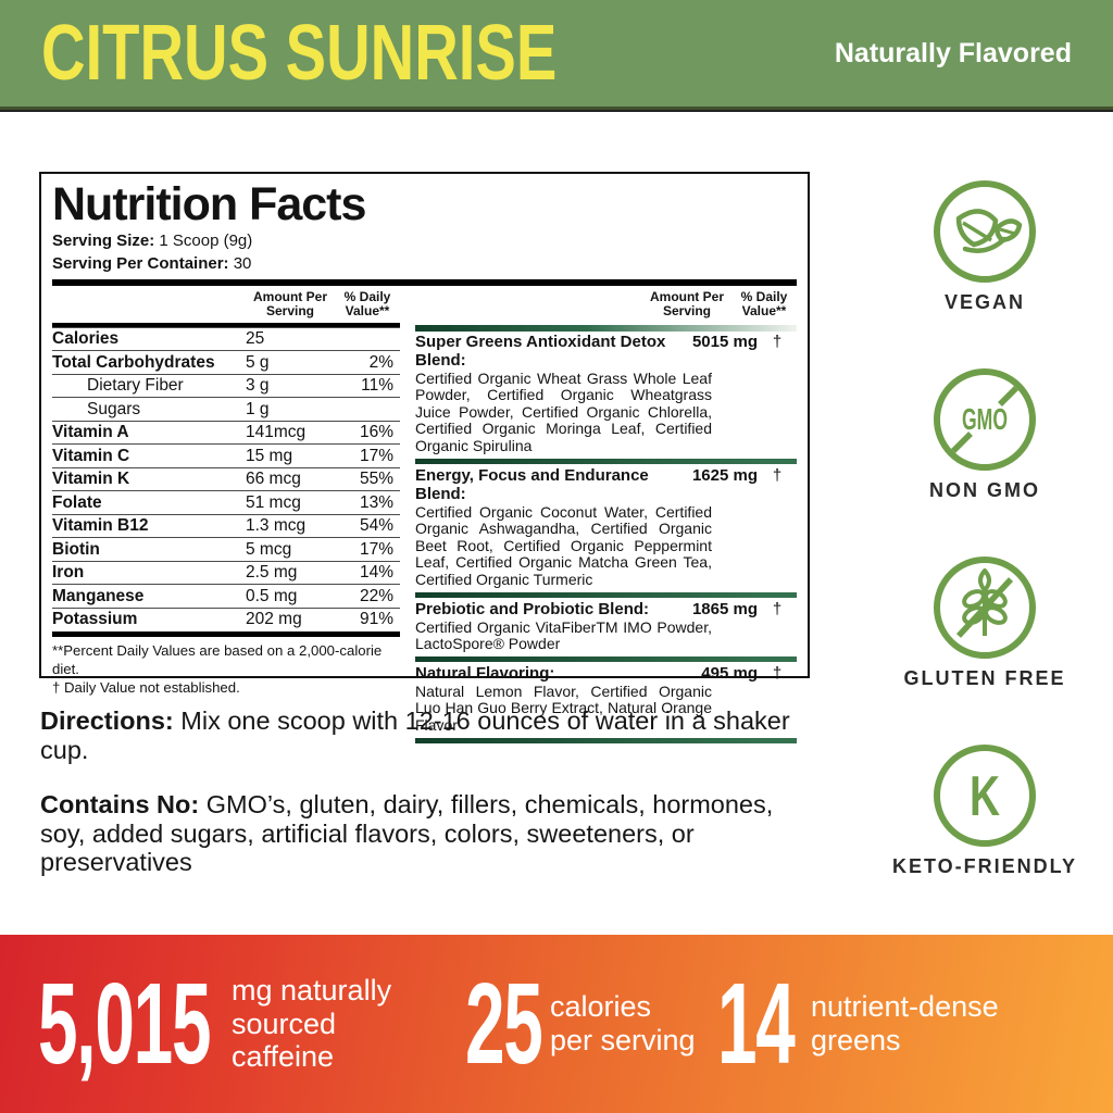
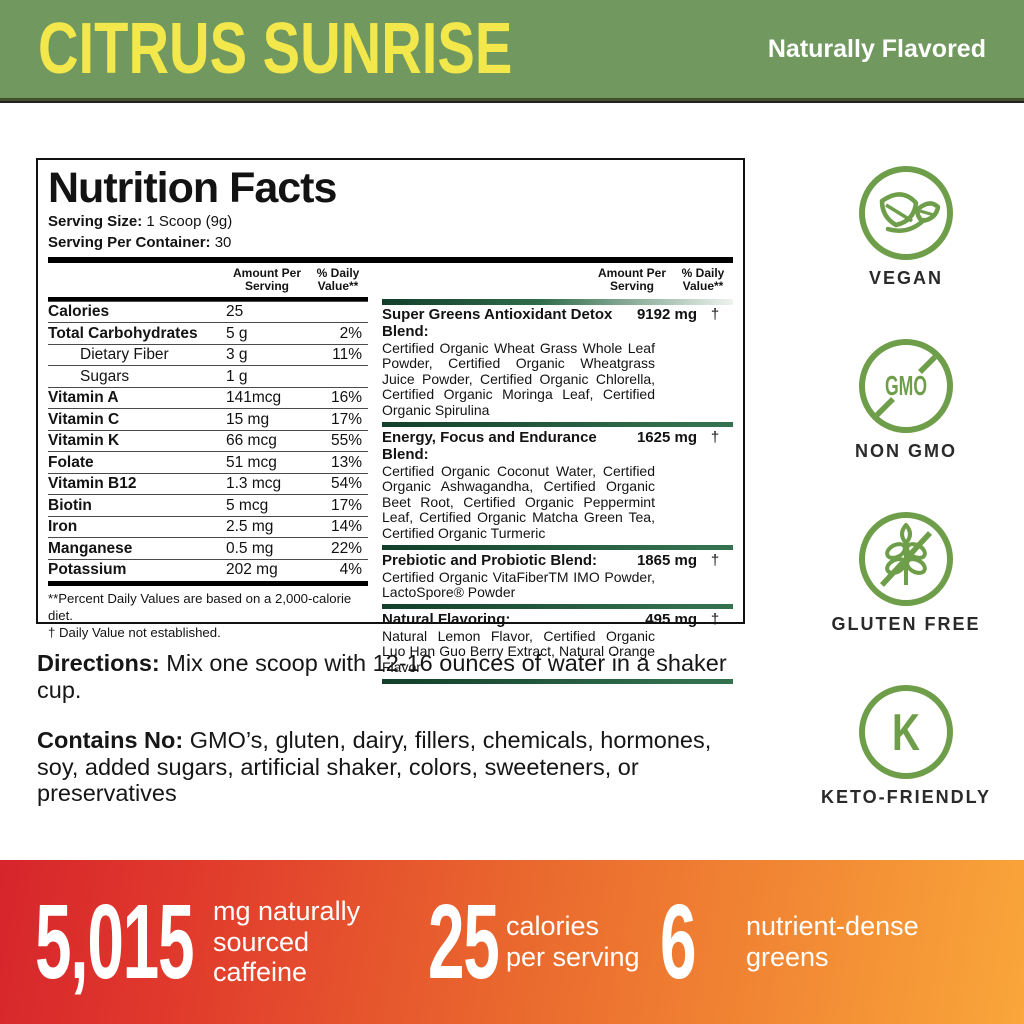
  CITRUS SUNRISE
  Naturally Flavored
  Nutrition Facts
  Serving Size: 1 Scoop (9g)
  Serving Per Container: 30
  Amount Per
  Serving
  % Daily
  Value**
  Calories
  25
  Total Carbohydrates
  5 g
  2%
  Dietary Fiber
  3 g
  11%
  Sugars
  1 g
  Vitamin A
  141mcg
  16%
  Vitamin C
  15 mg
  17%
  Vitamin K
  66 mcg
  55%
  Folate
  51 mcg
  13%
  Vitamin B12
  1.3 mcg
  54%
  Biotin
  5 mcg
  17%
  Iron
  2.5 mg
  14%
  Manganese
  0.5 mg
  22%
  Potassium
  202 mg
- 91%
+ 4%
  **Percent Daily Values are based on a 2,000-calorie diet.
  † Daily Value not established.
  Amount Per
  Serving
  % Daily
  Value**
  Super Greens Antioxidant Detox Blend:
- 5015 mg
+ 9192 mg
  †
  Certified Organic Wheat Grass Whole Leaf Powder, Certified Organic Wheatgrass Juice Powder, Certified Organic Chlorella, Certified Organic Moringa Leaf, Certified Organic Spirulina
  Energy, Focus and Endurance Blend:
  1625 mg
  †
  Certified Organic Coconut Water, Certified Organic Ashwagandha, Certified Organic Beet Root, Certified Organic Peppermint Leaf, Certified Organic Matcha Green Tea, Certified Organic Turmeric
  Prebiotic and Probiotic Blend:
  1865 mg
  †
  Certified Organic VitaFiberTM IMO Powder, LactoSpore® Powder
  Natural Flavoring:
  495 mg
  †
  Natural Lemon Flavor, Certified Organic Luo Han Guo Berry Extract, Natural Orange Flavor
  VEGAN
  GMO
  NON GMO
  GLUTEN FREE
  K
  KETO-FRIENDLY
  Directions: Mix one scoop with 12-16 ounces of water in a shaker cup.
- Contains No: GMO’s, gluten, dairy, fillers, chemicals, hormones, soy, added sugars, artificial flavors, colors, sweeteners, or preservatives
+ Contains No: GMO’s, gluten, dairy, fillers, chemicals, hormones, soy, added sugars, artificial shaker, colors, sweeteners, or preservatives
  5,015
  mg naturally
  sourced
  caffeine
  25
  calories
  per serving
- 14
+ 6
  nutrient-dense
  greens
